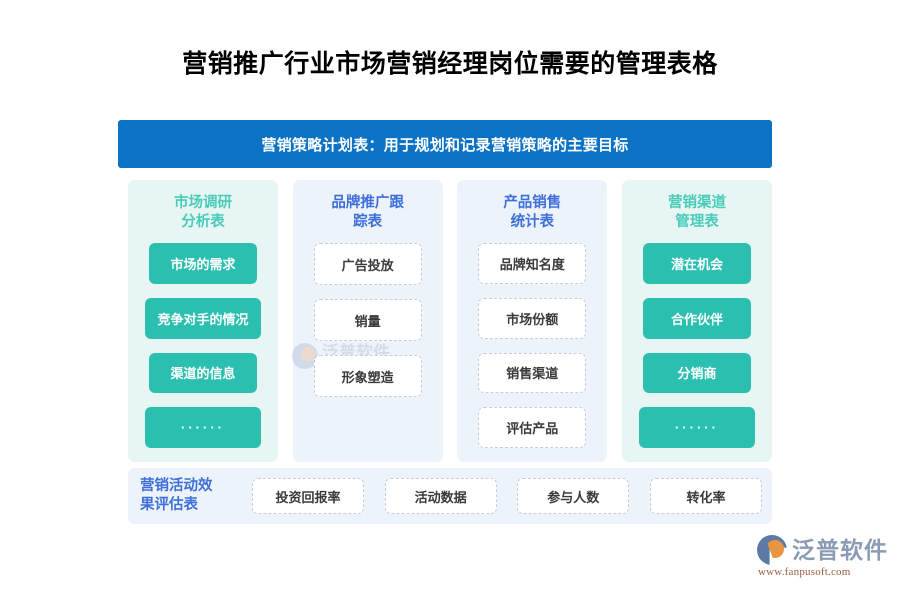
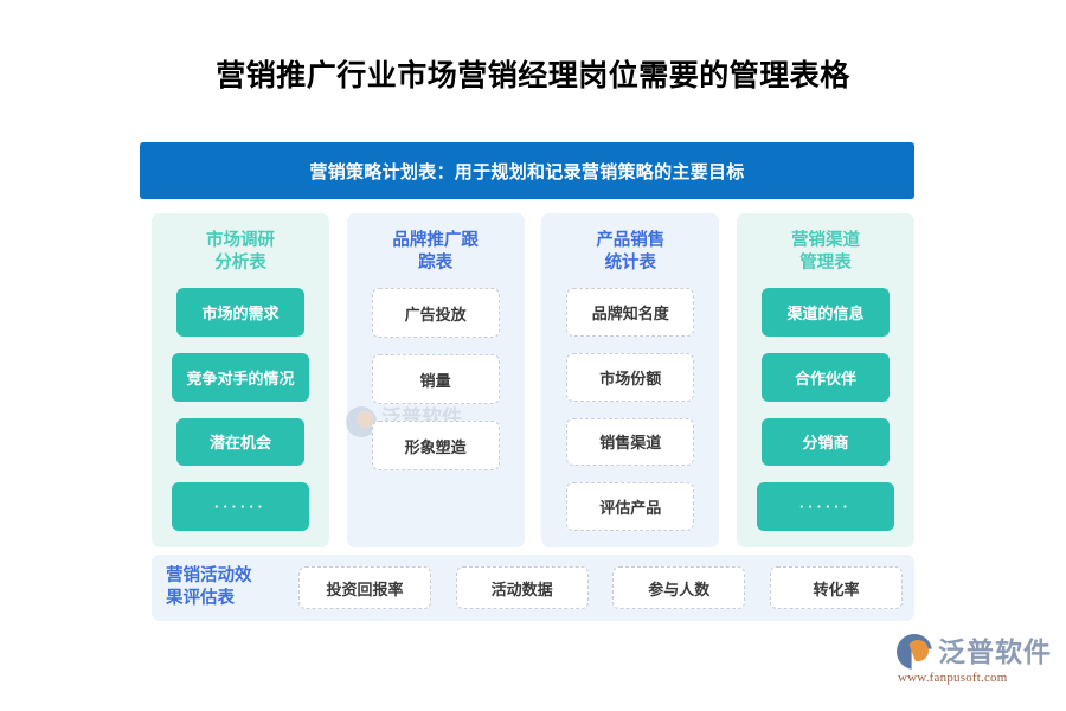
  营销推广行业市场营销经理岗位需要的管理表格
  营销策略计划表：用于规划和记录营销策略的主要目标
  市场调研
  分析表
  市场的需求
  竞争对手的情况
- 渠道的信息
+ 潜在机会
  ······
  品牌推广跟
  踪表
  广告投放
  销量
  形象塑造
  产品销售
  统计表
  品牌知名度
  市场份额
  销售渠道
  评估产品
  营销渠道
  管理表
- 潜在机会
+ 渠道的信息
  合作伙伴
  分销商
  ······
  泛普软件
  营销活动效
  果评估表
  投资回报率
  活动数据
  参与人数
  转化率
  泛普软件
  www.fanpusoft.com
